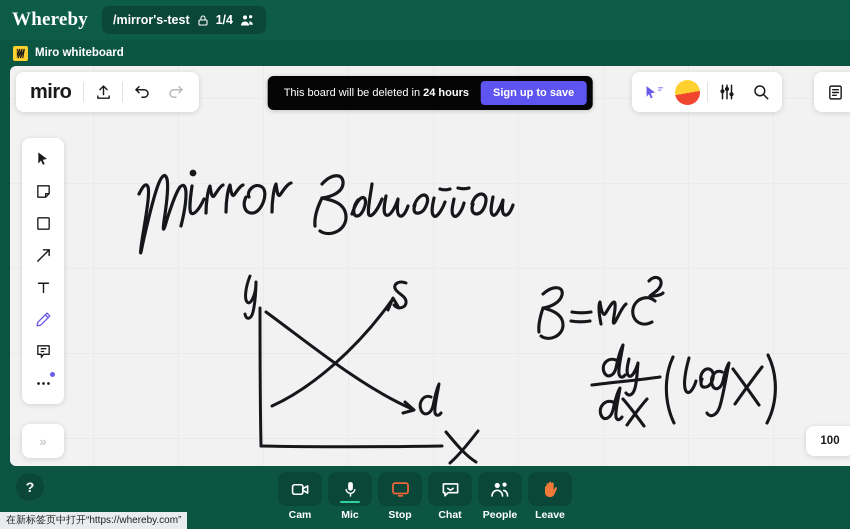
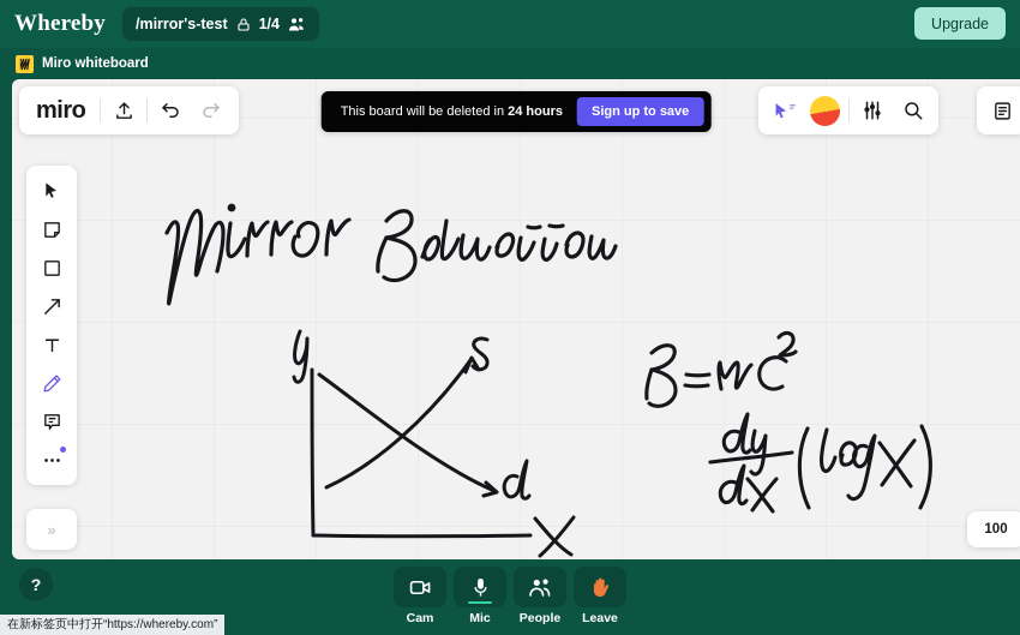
  Whereby
  /mirror's-test
  1/4
+ Upgrade
  Miro whiteboard
  miro
  This board will be deleted in 24 hours
  Sign up to save
  »
  100
  Cam
  Mic
- Stop
- Chat
  People
  Leave
  ?
  在新标签页中打开“https://whereby.com”
